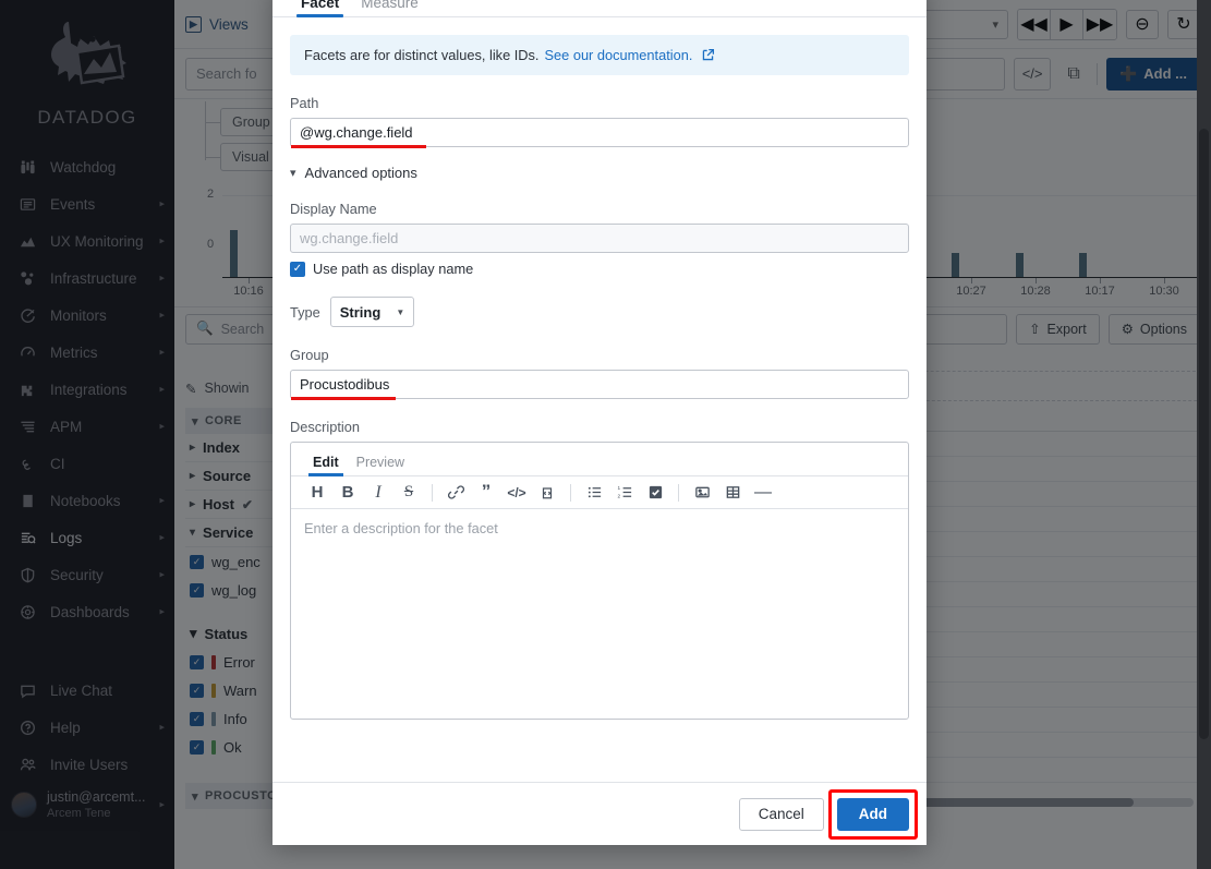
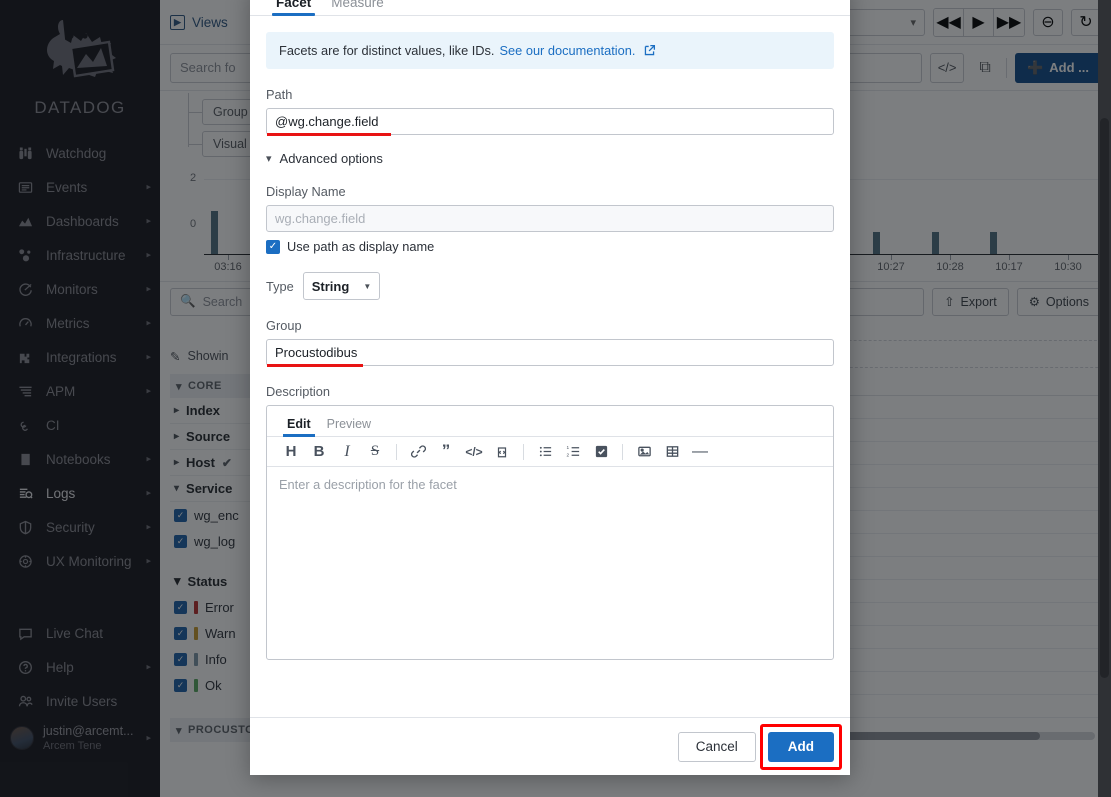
  DATADOG
  Watchdog
  Events
  ▸
- UX Monitoring
+ Dashboards
  ▸
  Infrastructure
  ▸
  Monitors
  ▸
  Metrics
  ▸
  Integrations
  ▸
  APM
  ▸
  CI
  Notebooks
  ▸
  Logs
  ▸
  Security
  ▸
- Dashboards
+ UX Monitoring
  ▸
  Live Chat
  Help
  ▸
  Invite Users
  justin@arcemt...
  Arcem Tene
  ▸
  ▶
  Views
  ▾
  ◀◀
  ▶
  ▶▶
  ⊖
  ↻
  Search fo
  </>
  ⧉
  ➕
  Add ...
  Group
  Visual
  2
  0
- 10:16
+ 03:16
  10:27
  10:28
  10:17
  10:30
  🔍
  Search
  ⇧
  Export
  ⚙
  Options
  ✎
  Showin
  ▾
  CORE
  ▸
  Index
  ▸
  Source
  ▸
  Host
  ✔
  ▾
  Service
  ✓
  wg_enc
  ✓
  wg_log
  ▾
  Status
  ✓
  Error
  ✓
  Warn
  ✓
  Info
  ✓
  Ok
  ▾
  PROCUST
  Facet
  Measure
  Facets are for distinct values, like IDs.
  See our documentation.
  Path
  @wg.change.field
  ▾
  Advanced options
  Display Name
  wg.change.field
  ✓
  Use path as display name
  Type
  String
  ▼
  Group
  Procustodibus
  Description
  Edit
  Preview
  H
  B
  I
  S
  ”
  </>
  —
  Enter a description for the facet
  Cancel
  Add
